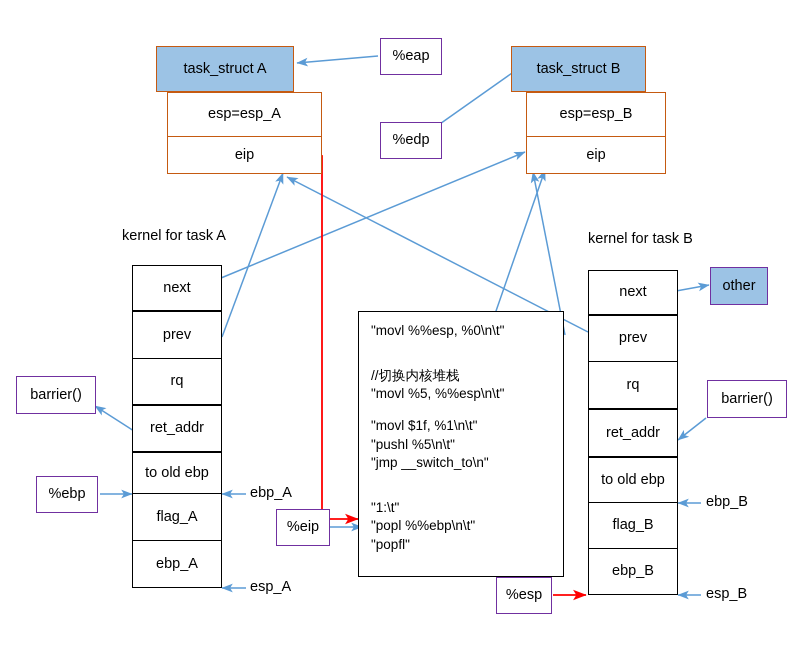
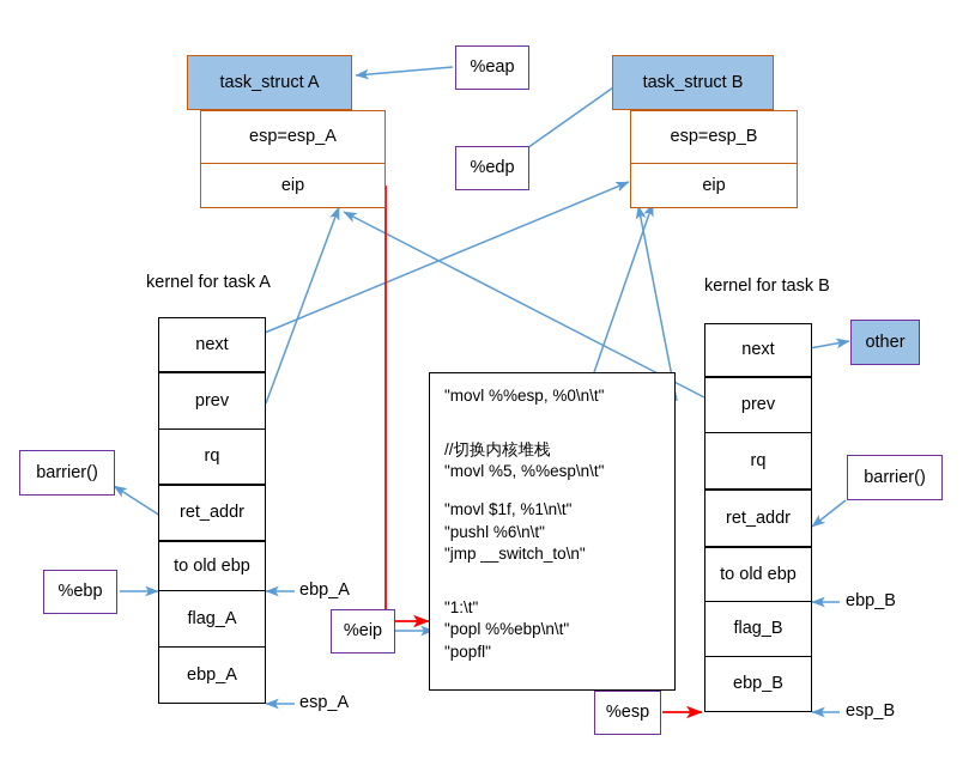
  task_struct A
  esp=esp_A
  eip
  task_struct B
  esp=esp_B
  eip
  %eap
  %edp
  barrier()
  %ebp
  %eip
  %esp
  other
  barrier()
  kernel for task A
  kernel for task B
  ebp_A
  esp_A
  ebp_B
  esp_B
  next
  prev
  rq
  ret_addr
  to old ebp
  flag_A
  ebp_A
  next
  prev
  rq
  ret_addr
  to old ebp
  flag_B
  ebp_B
  "movl %%esp, %0\n\t"
  //切换内核堆栈
  "movl %5, %%esp\n\t"
  "movl $1f, %1\n\t"
- "pushl %5\n\t"
+ "pushl %6\n\t"
  "jmp __switch_to\n"
  "1:\t"
  "popl %%ebp\n\t"
  "popfl"
